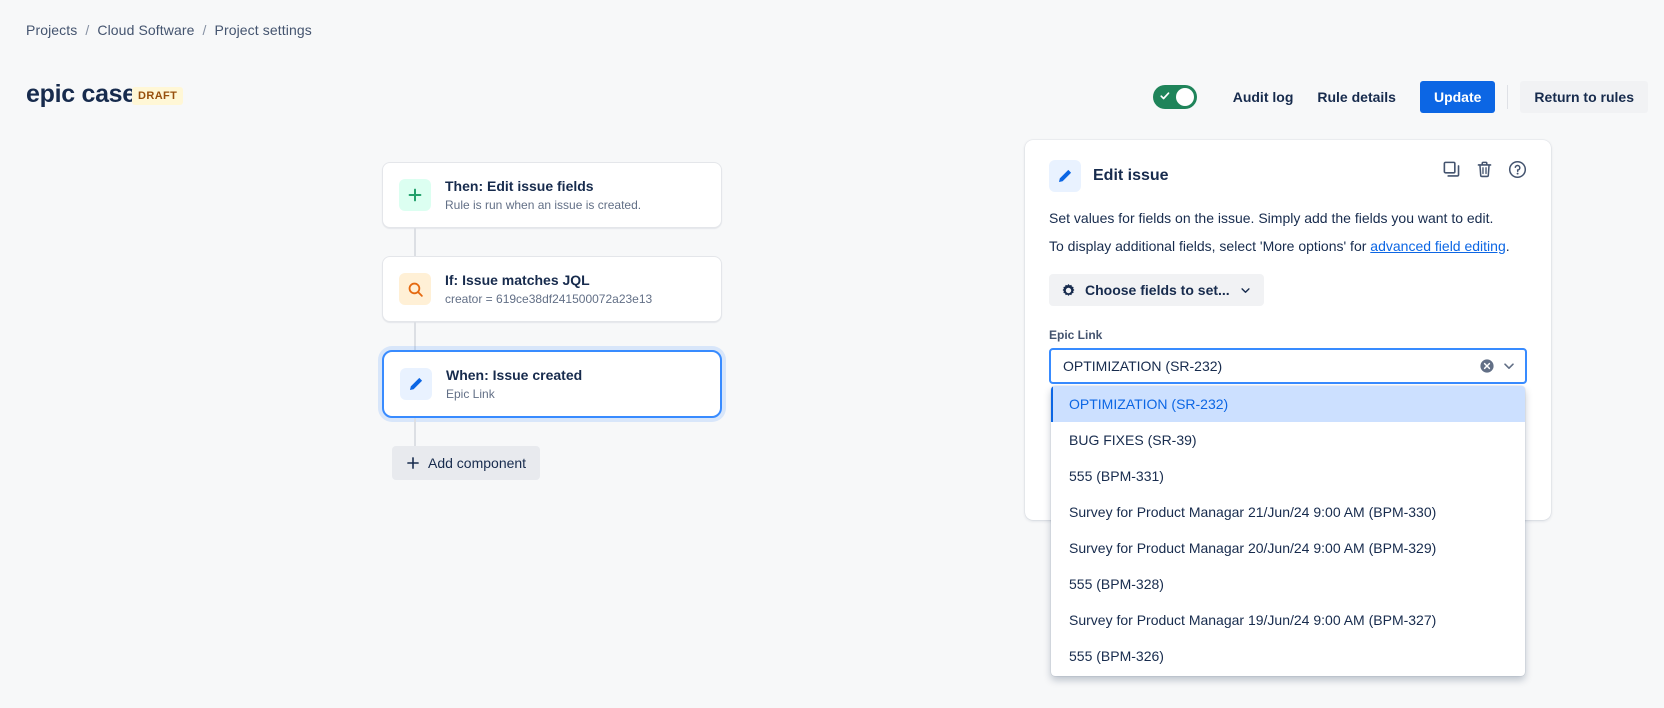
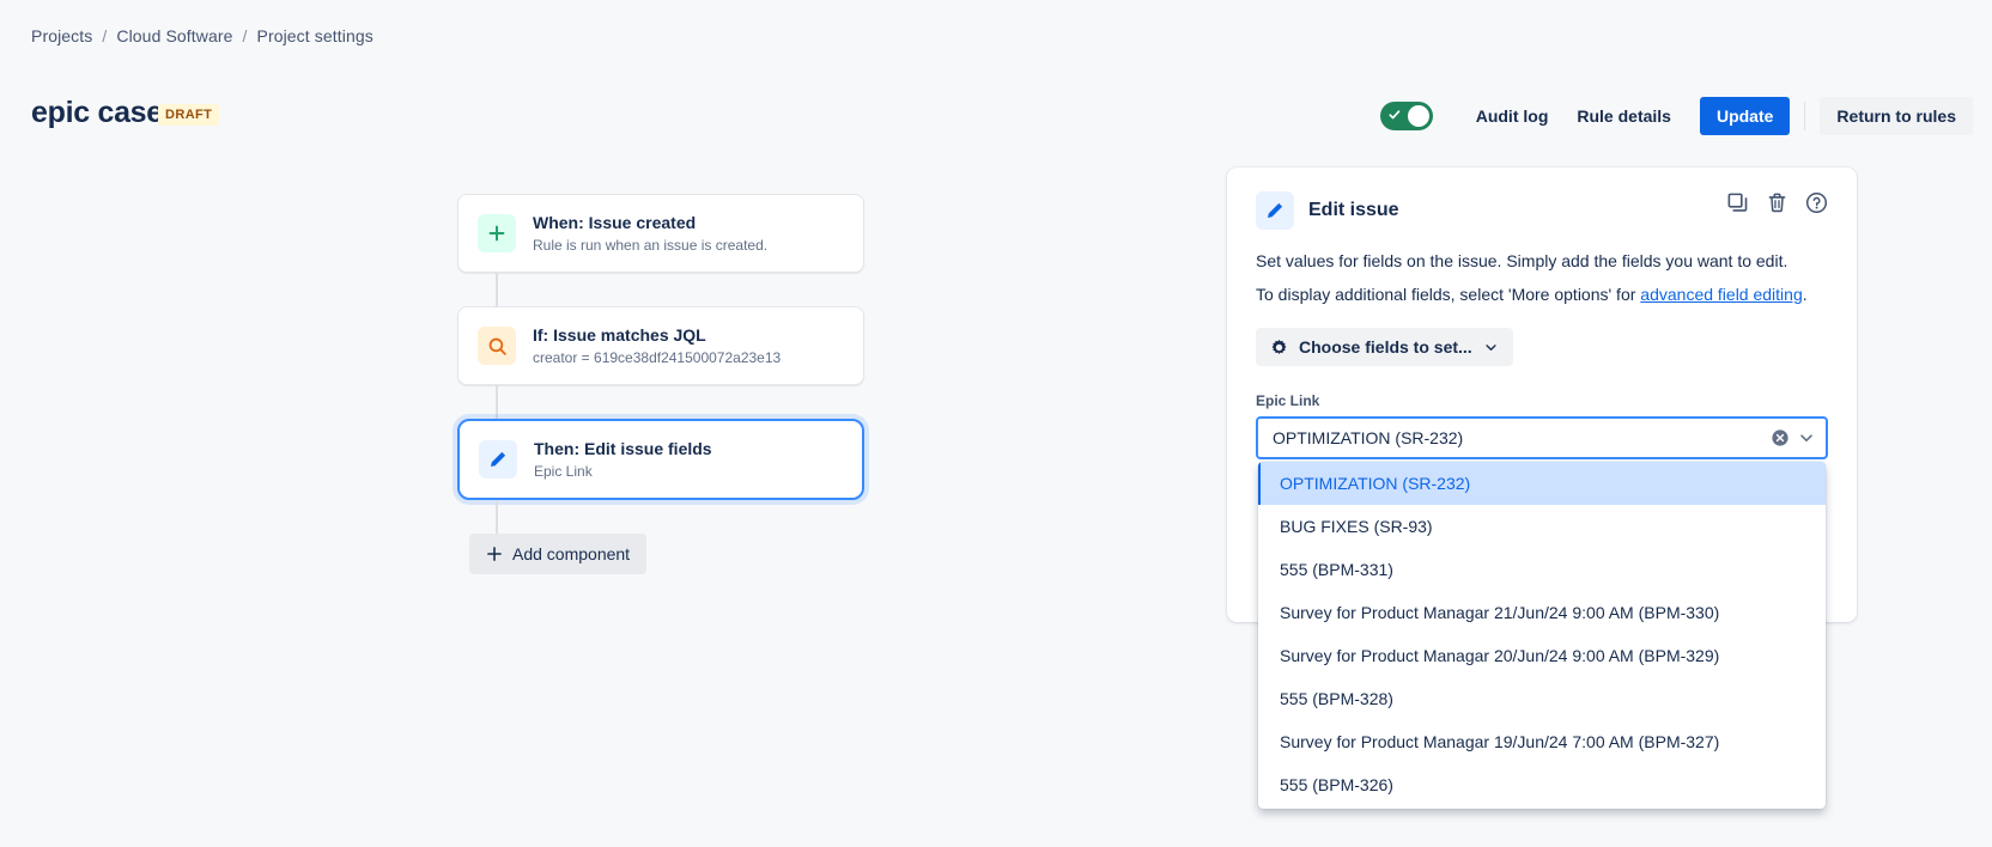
  Projects
  /
  Cloud Software
  /
  Project settings
  epic case
  DRAFT
  Audit log
  Rule details
  Update
  Return to rules
- Then: Edit issue fields
+ When: Issue created
  Rule is run when an issue is created.
  If: Issue matches JQL
  creator = 619ce38df241500072a23e13
- When: Issue created
+ Then: Edit issue fields
  Epic Link
  Add component
  Edit issue
  Set values for fields on the issue. Simply add the fields you want to edit.
  To display additional fields, select 'More options' for advanced field editing.
  Choose fields to set...
  Epic Link
  OPTIMIZATION (SR-232)
  OPTIMIZATION (SR-232)
- BUG FIXES (SR-39)
+ BUG FIXES (SR-93)
  555 (BPM-331)
  Survey for Product Managar 21/Jun/24 9:00 AM (BPM-330)
  Survey for Product Managar 20/Jun/24 9:00 AM (BPM-329)
  555 (BPM-328)
- Survey for Product Managar 19/Jun/24 9:00 AM (BPM-327)
+ Survey for Product Managar 19/Jun/24 7:00 AM (BPM-327)
  555 (BPM-326)
